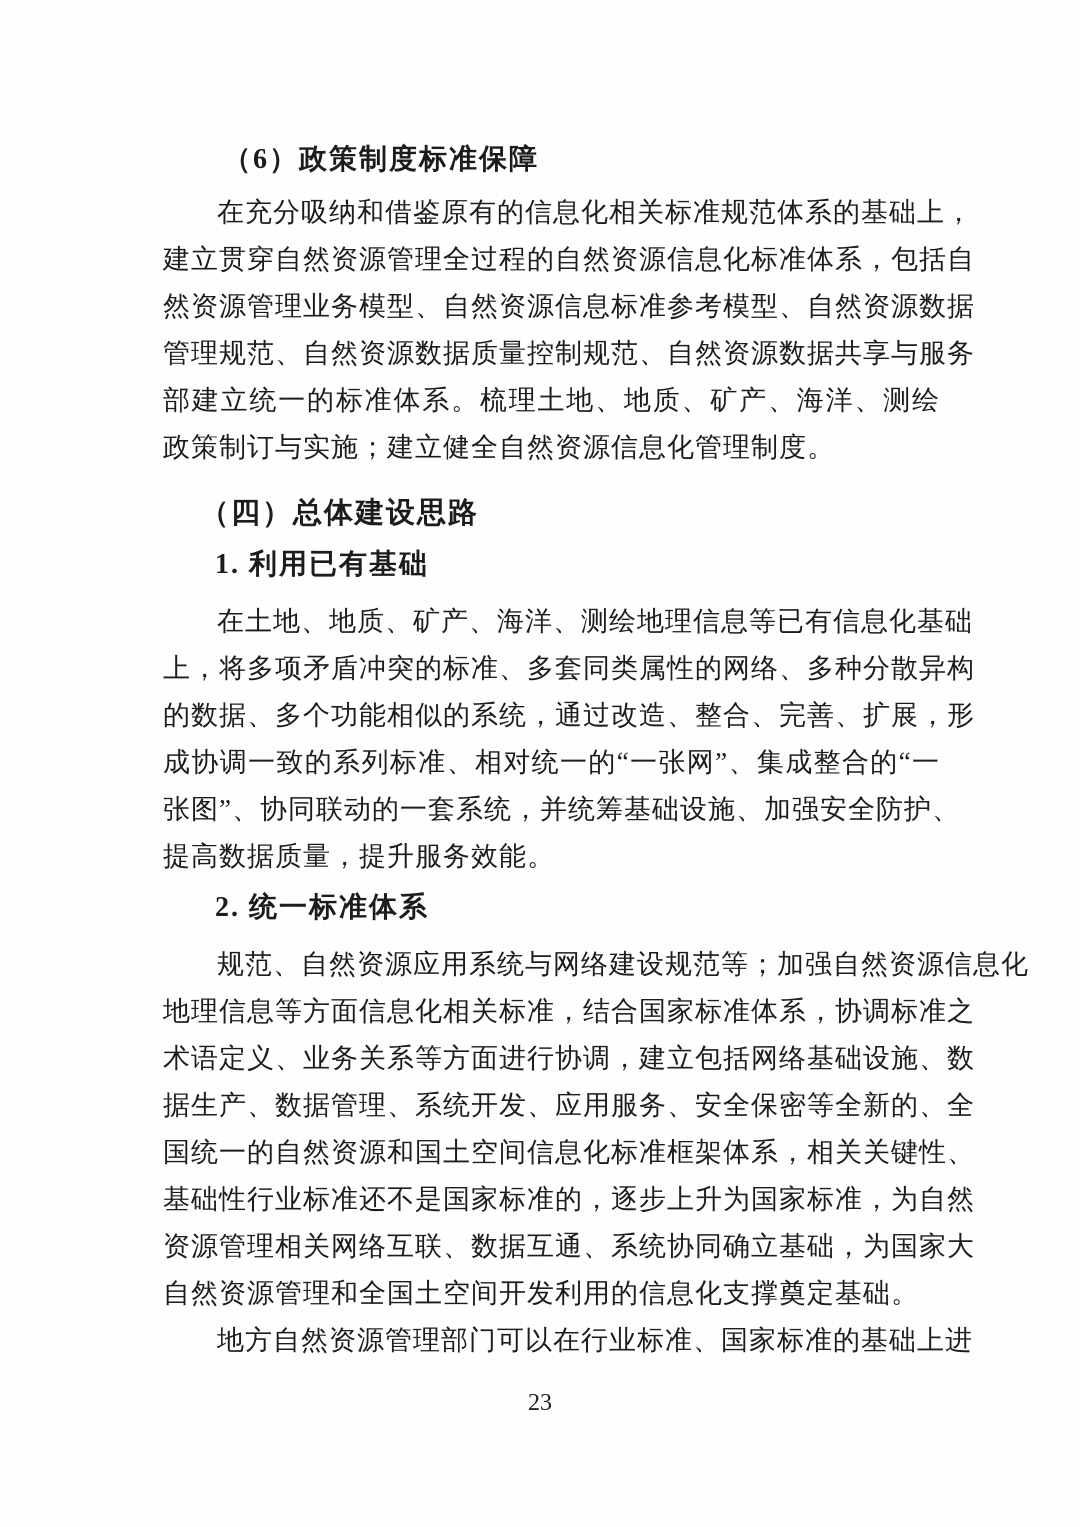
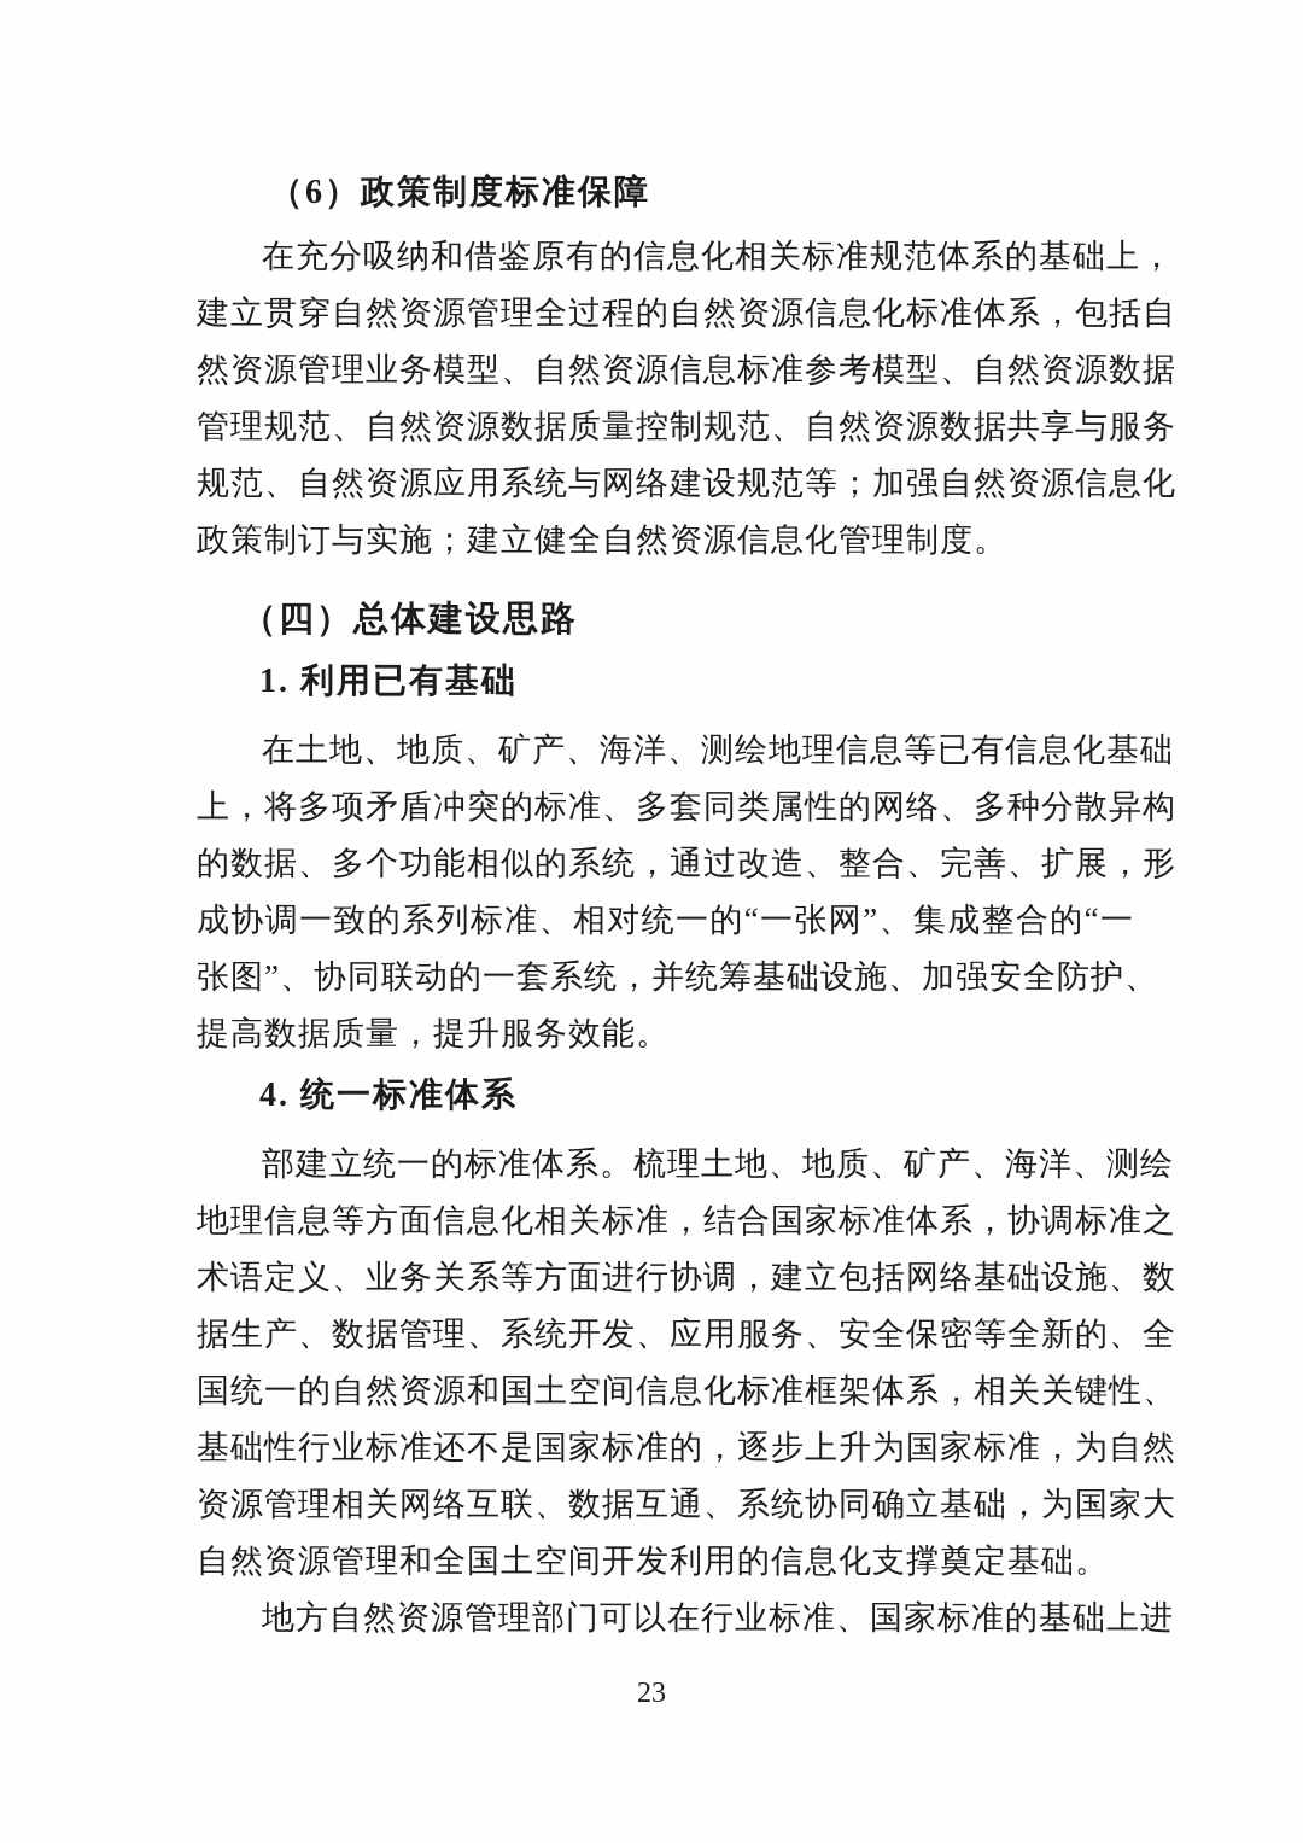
  （6）政策制度标准保障
  在充分吸纳和借鉴原有的信息化相关标准规范体系的基础上，
  建立贯穿自然资源管理全过程的自然资源信息化标准体系，包括自
  然资源管理业务模型、自然资源信息标准参考模型、自然资源数据
  管理规范、自然资源数据质量控制规范、自然资源数据共享与服务
- 部建立统一的标准体系。梳理土地、地质、矿产、海洋、测绘
+ 规范、自然资源应用系统与网络建设规范等；加强自然资源信息化
  政策制订与实施；建立健全自然资源信息化管理制度。
  （四）总体建设思路
  1. 利用已有基础
  在土地、地质、矿产、海洋、测绘地理信息等已有信息化基础
  上，将多项矛盾冲突的标准、多套同类属性的网络、多种分散异构
  的数据、多个功能相似的系统，通过改造、整合、完善、扩展，形
  成协调一致的系列标准、相对统一的“一张网”、集成整合的“一
  张图”、协同联动的一套系统，并统筹基础设施、加强安全防护、
  提高数据质量，提升服务效能。
- 2. 统一标准体系
+ 4. 统一标准体系
- 规范、自然资源应用系统与网络建设规范等；加强自然资源信息化
+ 部建立统一的标准体系。梳理土地、地质、矿产、海洋、测绘
  地理信息等方面信息化相关标准，结合国家标准体系，协调标准之
  术语定义、业务关系等方面进行协调，建立包括网络基础设施、数
  据生产、数据管理、系统开发、应用服务、安全保密等全新的、全
  国统一的自然资源和国土空间信息化标准框架体系，相关关键性、
  基础性行业标准还不是国家标准的，逐步上升为国家标准，为自然
  资源管理相关网络互联、数据互通、系统协同确立基础，为国家大
  自然资源管理和全国土空间开发利用的信息化支撑奠定基础。
  地方自然资源管理部门可以在行业标准、国家标准的基础上进
  23
